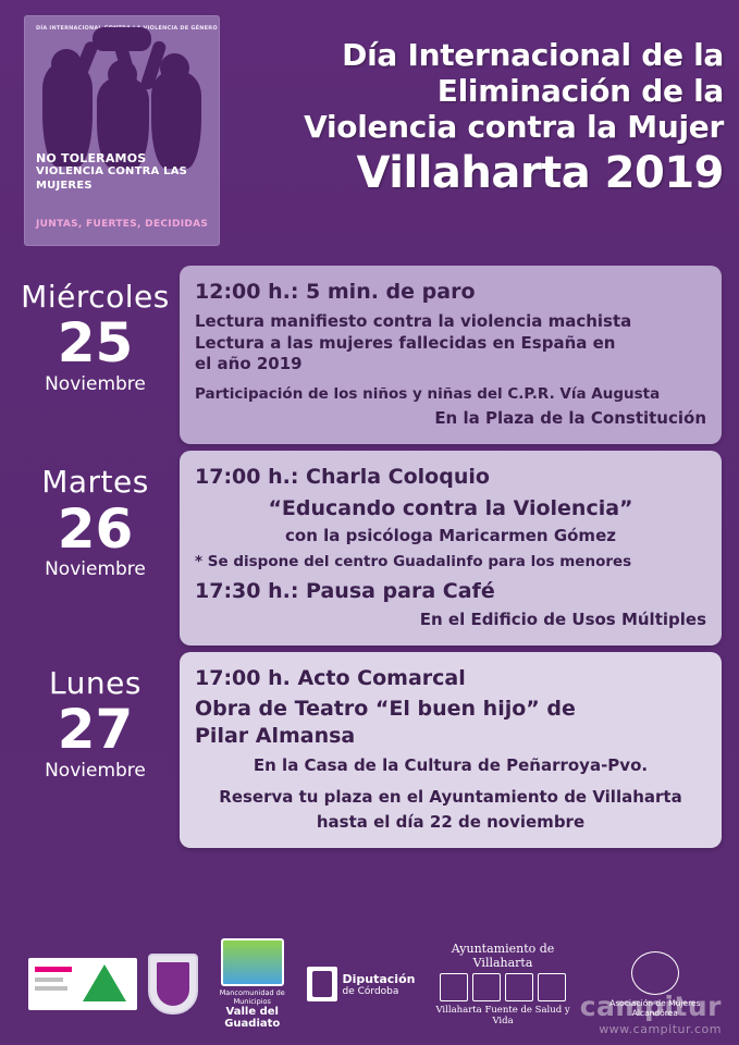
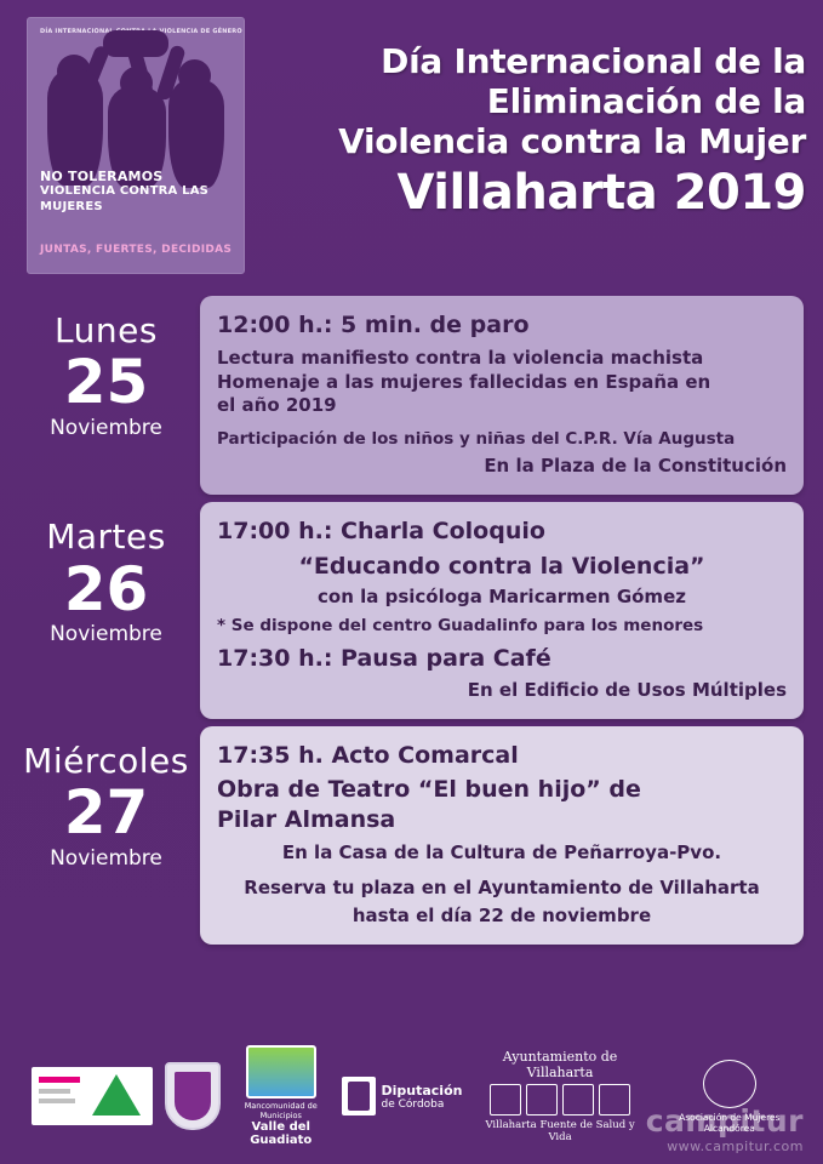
  NO TOLERAMOS
  VIOLENCIA CONTRA LAS MUJERES
  JUNTAS, FUERTES, DECIDIDAS
  Día Internacional de la
  Eliminación de la
  Violencia contra la Mujer
  Villaharta 2019
- Miércoles
+ Lunes
  25
  Noviembre
  12:00 h.: 5 min. de paro
  Lectura manifiesto contra la violencia machista
- Lectura a las mujeres fallecidas en España en
+ Homenaje a las mujeres fallecidas en España en
  el año 2019
  Participación de los niños y niñas del C.P.R. Vía Augusta
  En la Plaza de la Constitución
  Martes
  26
  Noviembre
  17:00 h.: Charla Coloquio
  “Educando contra la Violencia”
  con la psicóloga Maricarmen Gómez
  * Se dispone del centro Guadalinfo para los menores
  17:30 h.: Pausa para Café
  En el Edificio de Usos Múltiples
- Lunes
+ Miércoles
  27
  Noviembre
- 17:00 h. Acto Comarcal
+ 17:35 h. Acto Comarcal
  Obra de Teatro “El buen hijo” de
  Pilar Almansa
  En la Casa de la Cultura de Peñarroya-Pvo.
  Reserva tu plaza en el Ayuntamiento de Villaharta
  hasta el día 22 de noviembre
  Mancomunidad de Municipios
  Valle del Guadiato
  Diputación
  de Córdoba
  Ayuntamiento de Villaharta
  Villaharta Fuente de Salud y Vida
  Asociación de Mujeres Alcandórea
  campitur
  www.campitur.com
